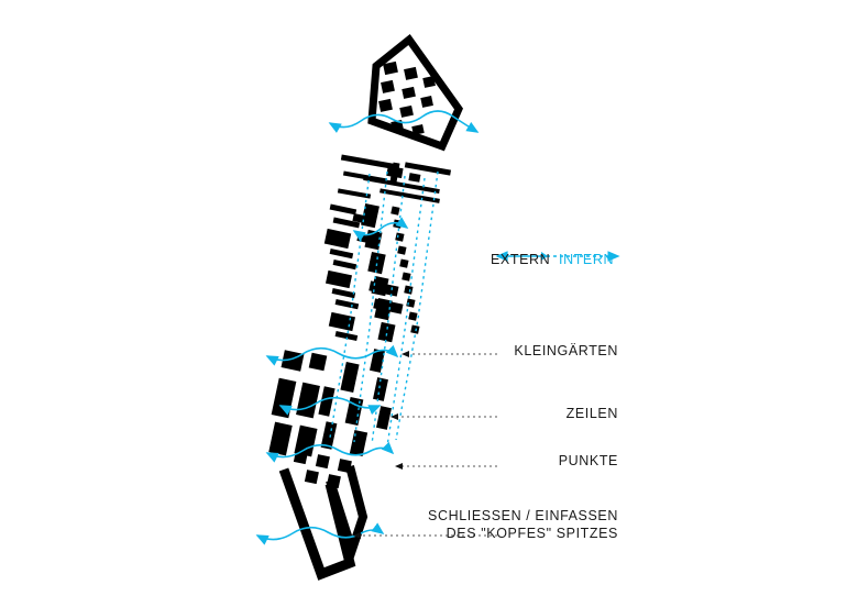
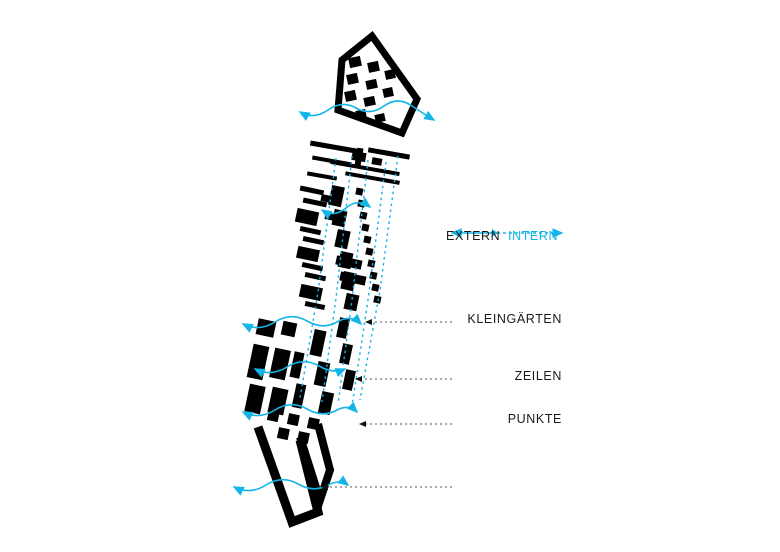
  EXTERN
  INTERN
  KLEINGÄRTEN
  ZEILEN
  PUNKTE
- SCHLIESSEN / EINFASSEN
- DES "KOPFES" SPITZES
